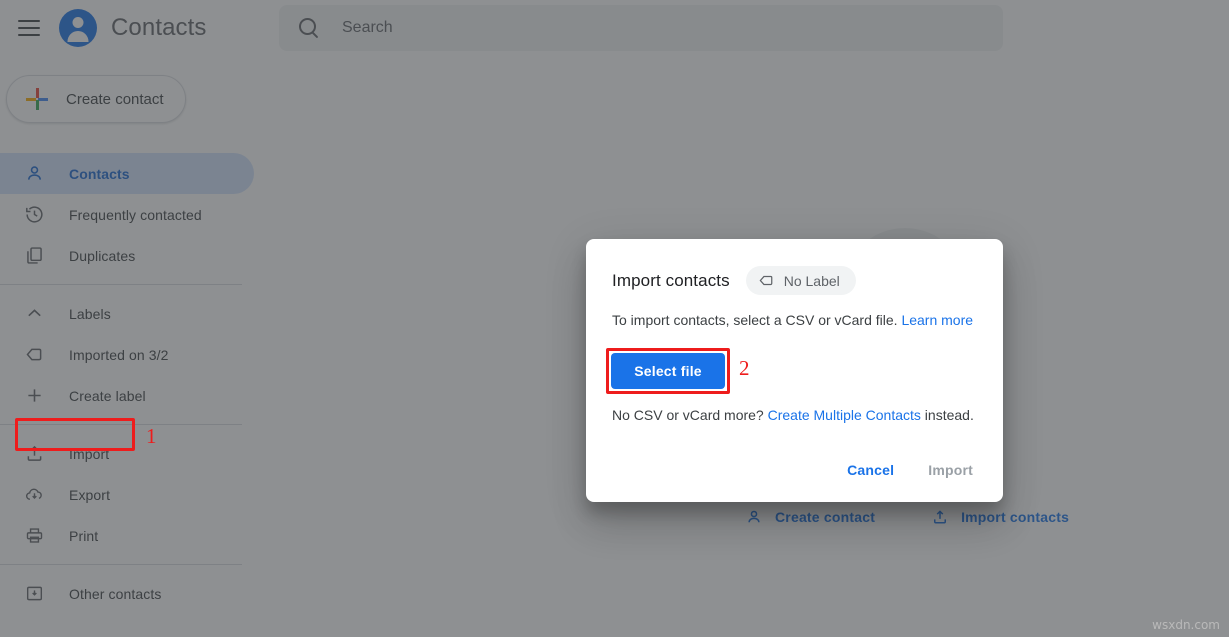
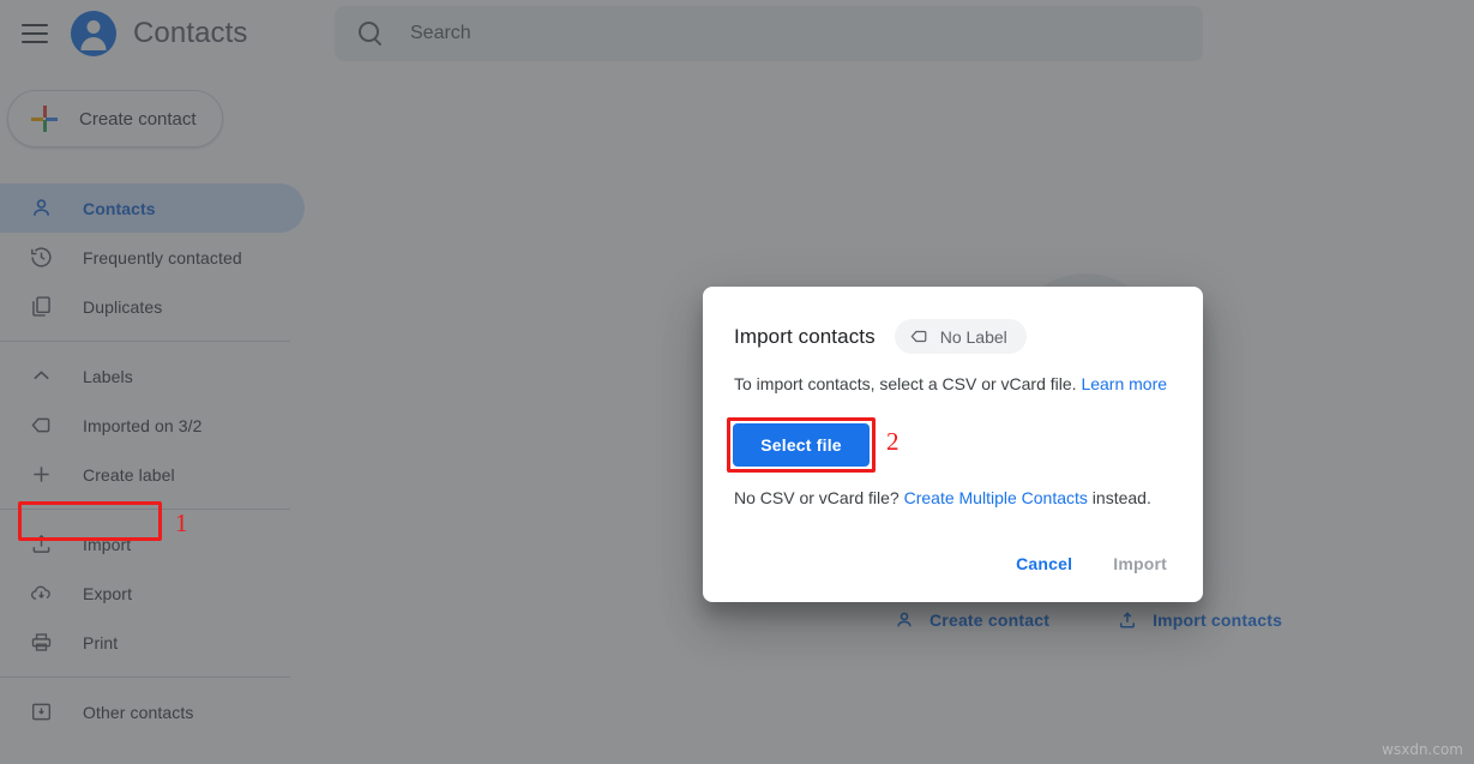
  Contacts
  Search
  Create contact
  Contacts
  Frequently contacted
  Duplicates
  Labels
  Imported on 3/2
  Create label
  Import
  Export
  Print
  Other contacts
  Create contact
  Import contacts
  Import contacts
  No Label
  To import contacts, select a CSV or vCard file. Learn more
  Select file
- No CSV or vCard more? Create Multiple Contacts instead.
+ No CSV or vCard file? Create Multiple Contacts instead.
  Cancel
  Import
  1
  2
  wsxdn.com
